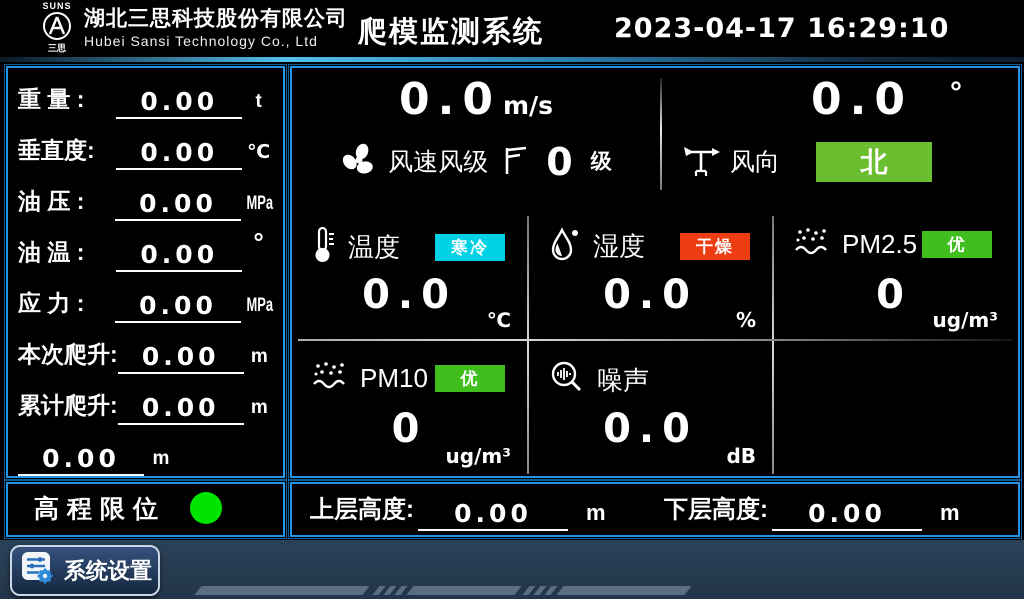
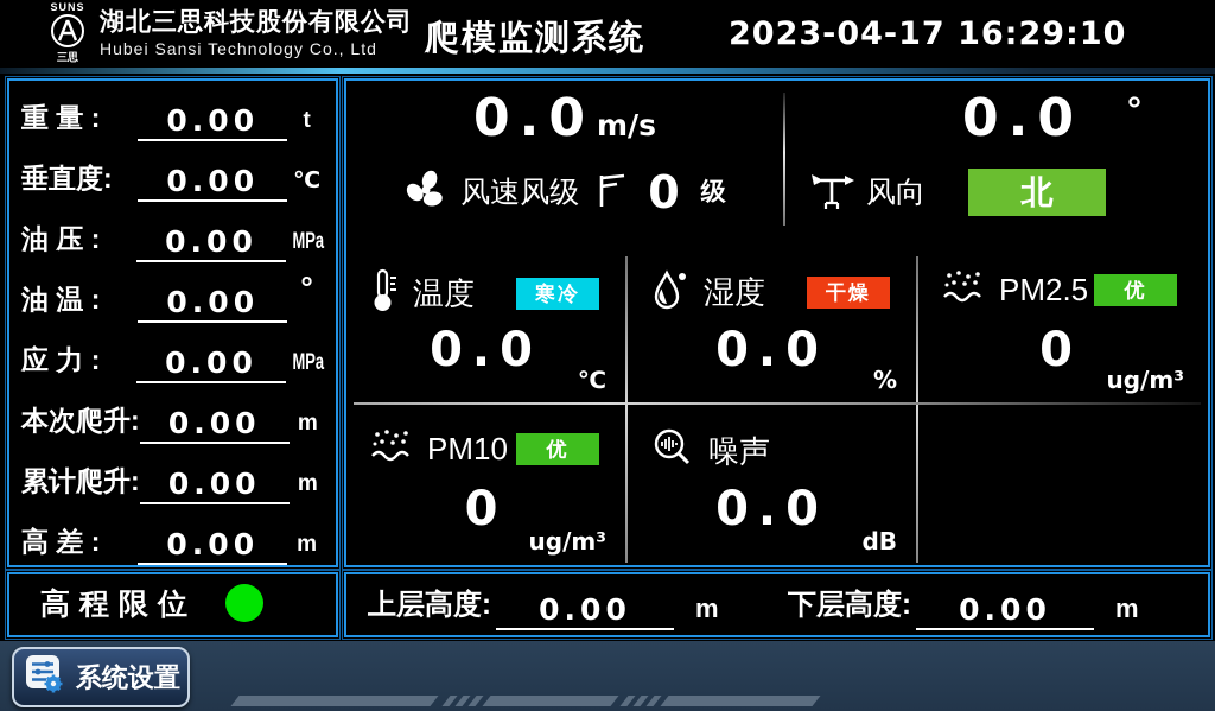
  SUNS
  三思
  湖北三思科技股份有限公司
  Hubei Sansi Technology Co., Ltd
  爬模监测系统
  2023-04-17 16:29:10
  重 量 :
  0.00
  t
  垂直度:
  0.00
  ℃
  油 压 :
  0.00
  MPa
  油 温 :
  0.00
  °
  应 力 :
  0.00
  MPa
  本次爬升:
  0.00
  m
  累计爬升:
  0.00
  m
+ 高 差 :
  0.00
  m
  高程限位
  0.0m/s
  风速风级
  0
  级
  0.0
  °
  风向
  北
  温度
  寒冷
  0.0
  ℃
  湿度
  干燥
  0.0
  %
  PM2.5
  优
  0
  ug/m³
  PM10
  优
  0
  ug/m³
  噪声
  0.0
  dB
  上层高度:
  0.00
  m
  下层高度:
  0.00
  m
  系统设置
